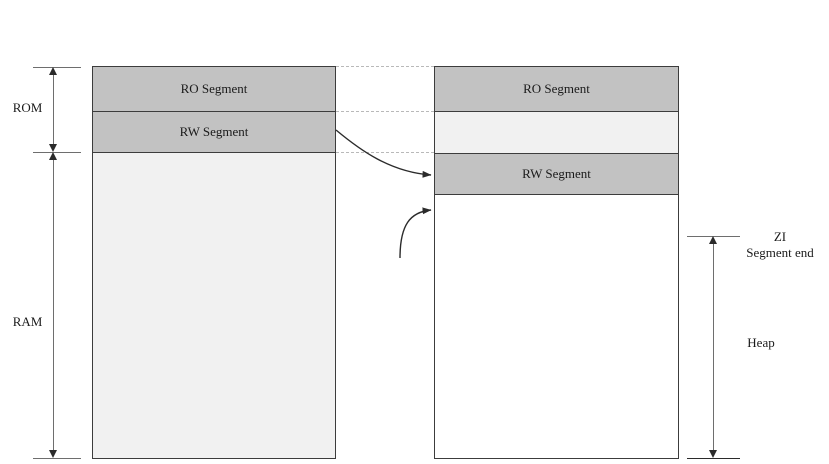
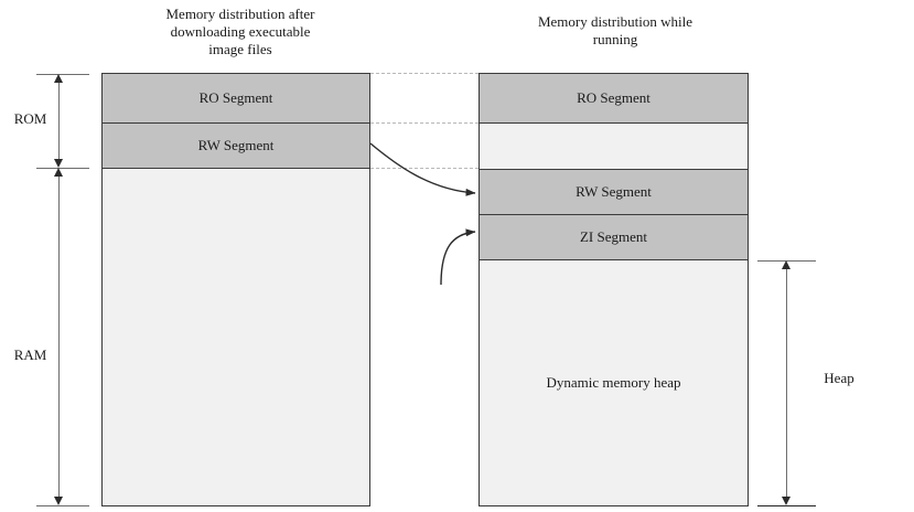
+ Memory distribution after
+ downloading executable
+ image files
+ Memory distribution while
+ running
  RO Segment
  RW Segment
  RO Segment
  RW Segment
+ ZI Segment
+ Dynamic memory heap
  ROM
  RAM
- ZI
- Segment end
  Heap
